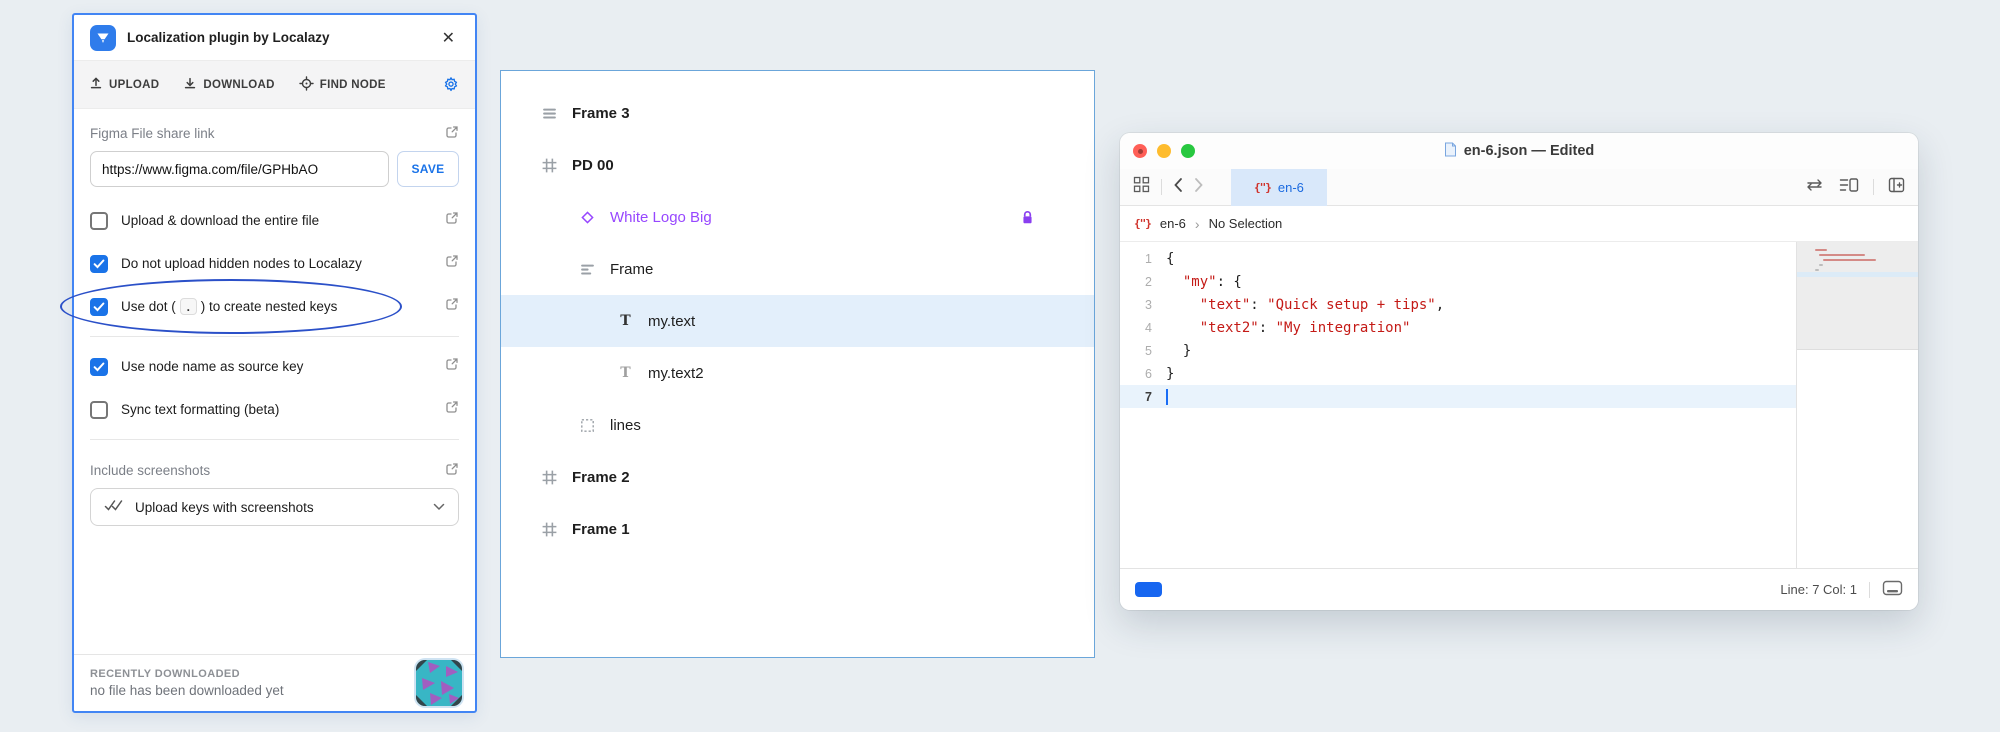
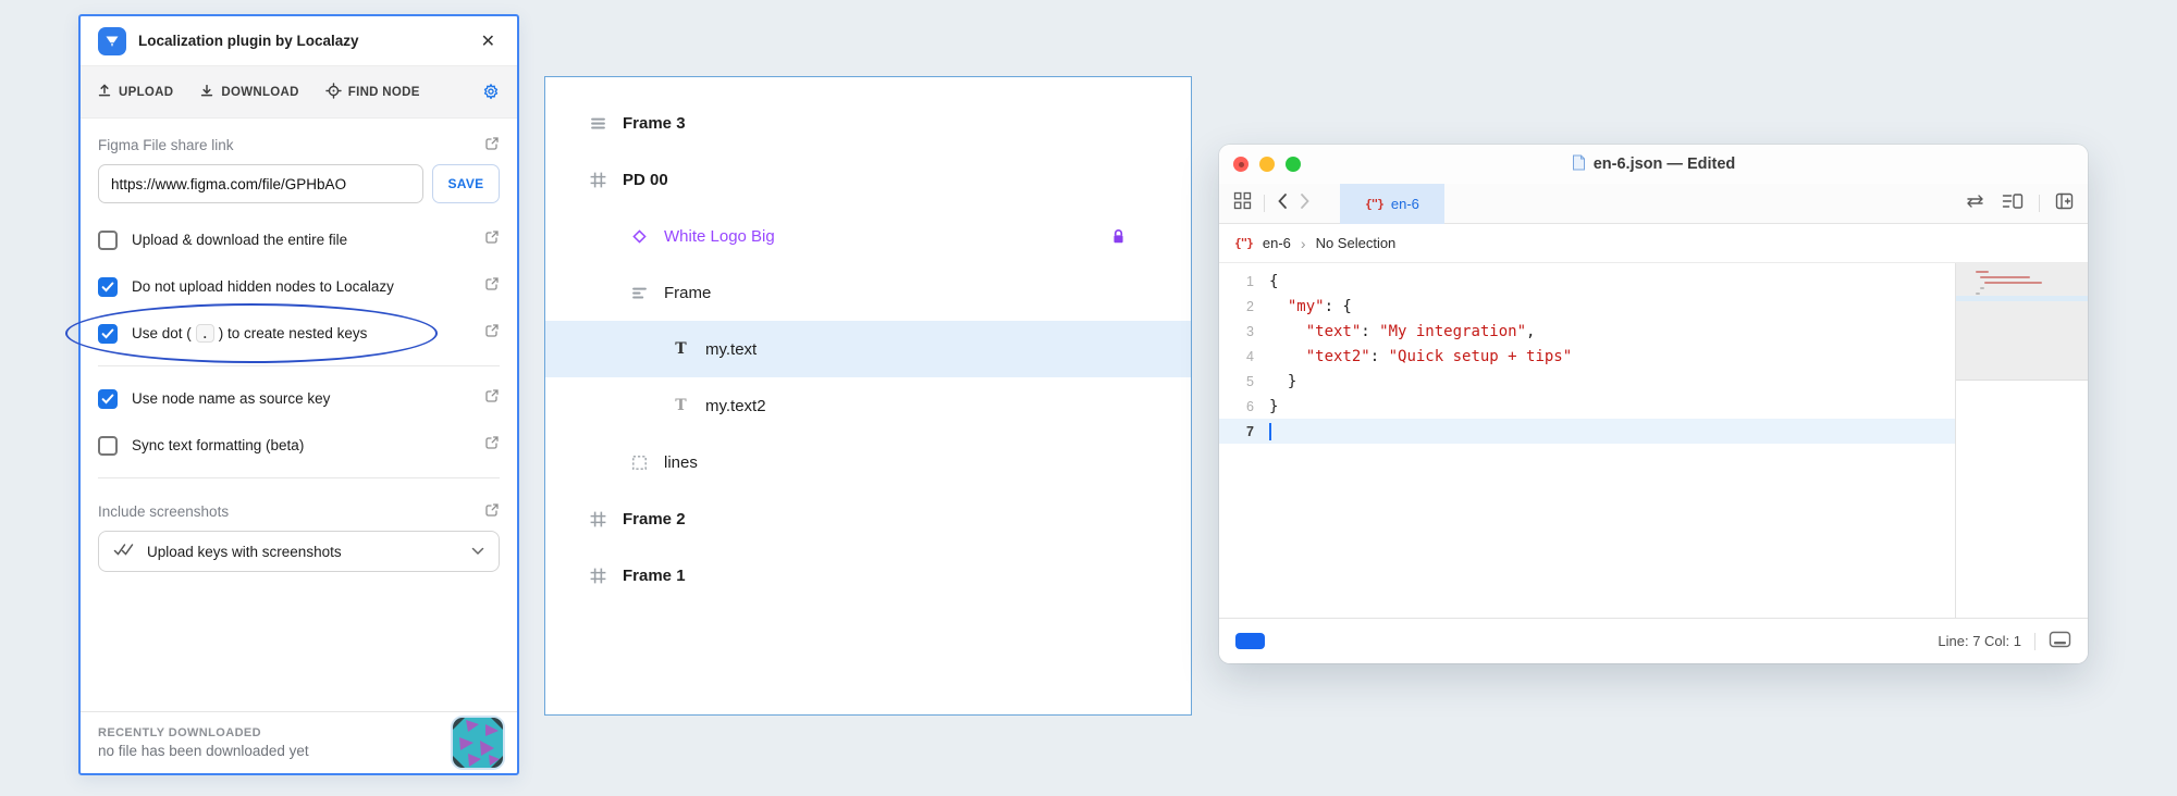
  Localization plugin by Localazy
  ✕
  UPLOAD
  DOWNLOAD
  FIND NODE
  Figma File share link
  https://www.figma.com/file/GPHbAO
  SAVE
  Upload & download the entire file
  Do not upload hidden nodes to Localazy
  Use dot (
  .
  ) to create nested keys
  Use node name as source key
  Sync text formatting (beta)
  Include screenshots
  Upload keys with screenshots
  RECENTLY DOWNLOADED
  no file has been downloaded yet
  Frame 3
  PD 00
  White Logo Big
  Frame
  T
  my.text
  T
  my.text2
  lines
  Frame 2
  Frame 1
  en-6.json — Edited
  {"}
  en-6
  {"}
  en-6
  ›
  No Selection
  1
  {
  2
  "my"
  : {
  3
  "text"
  :
- "Quick setup + tips"
+ "My integration"
  ,
  4
  "text2"
  :
- "My integration"
+ "Quick setup + tips"
  5
  }
  6
  }
  7
  Line: 7 Col: 1
